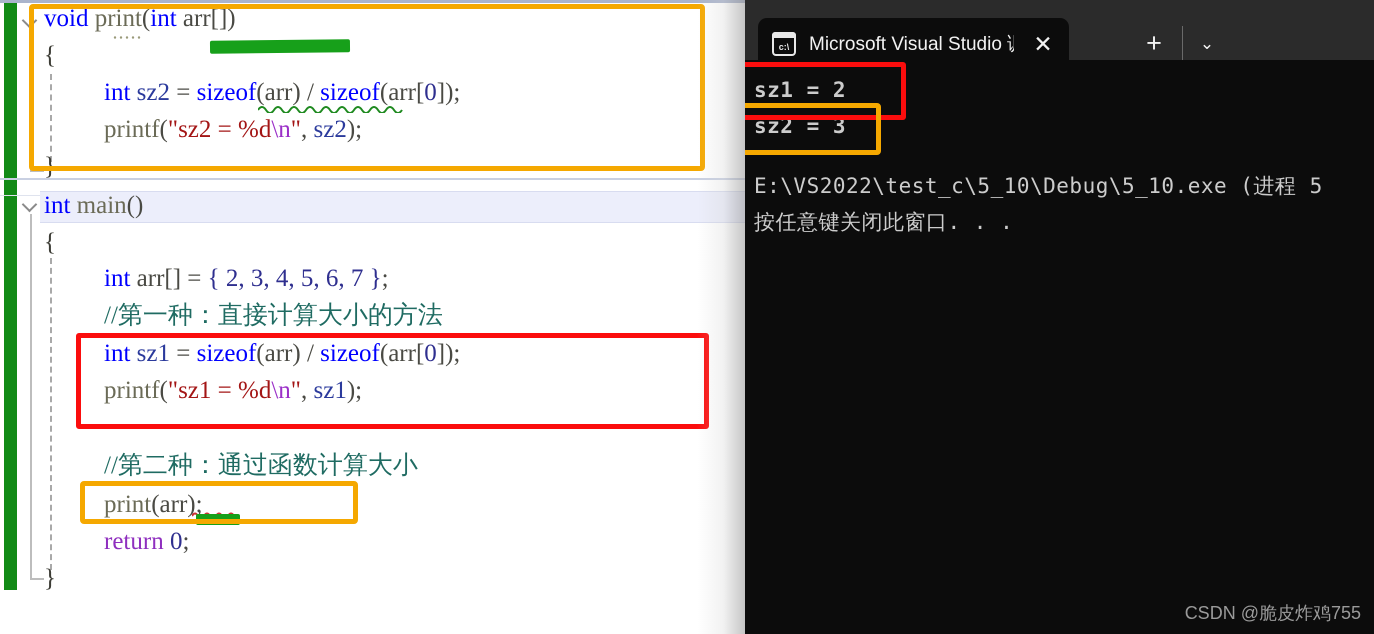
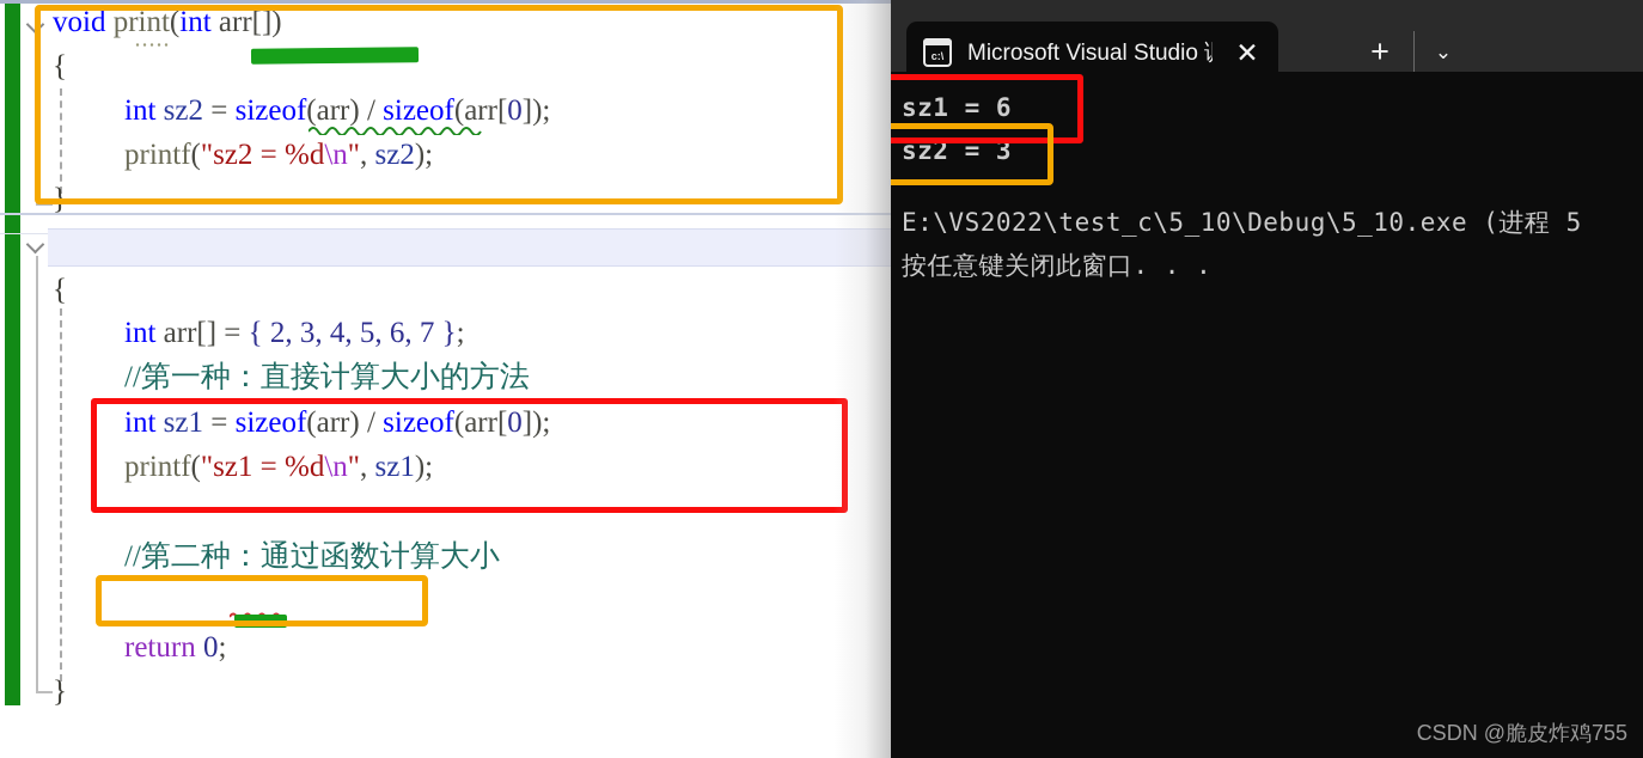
  void print(int arr[])
  {
  int sz2 = sizeof(arr) / sizeof(arr[0]);
  printf("sz2 = %d\n", sz2);
  }
- int main()
  {
  int arr[] = { 2, 3, 4, 5, 6, 7 };
  //第一种：直接计算大小的方法
  int sz1 = sizeof(arr) / sizeof(arr[0]);
  printf("sz1 = %d\n", sz1);
  //第二种：通过函数计算大小
- print(arr);
  return 0;
  }
  c:\
  Microsoft Visual Studio
  ✕
  +
  ⌄
- sz1 = 2
+ sz1 = 6
  sz2 = 3
  E:\VS2022\test_c\5_10\Debug\5_10.exe (进程 5
  按任意键关闭此窗口. . .
  CSDN @脆皮炸鸡755
